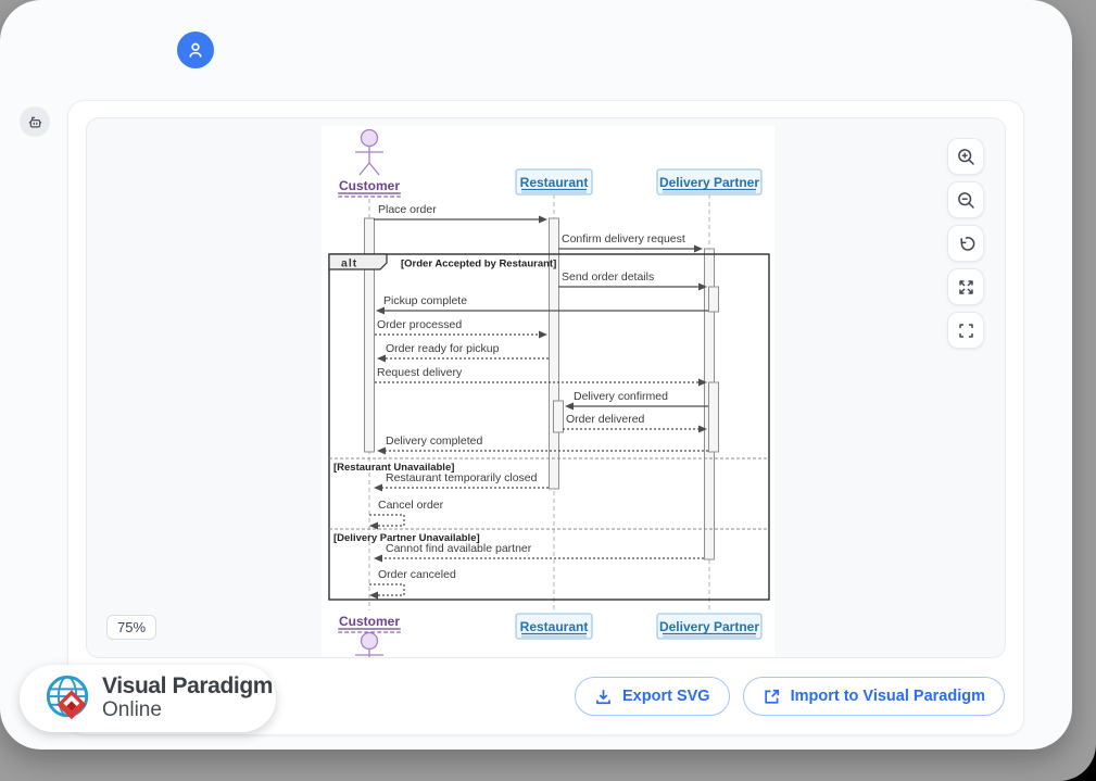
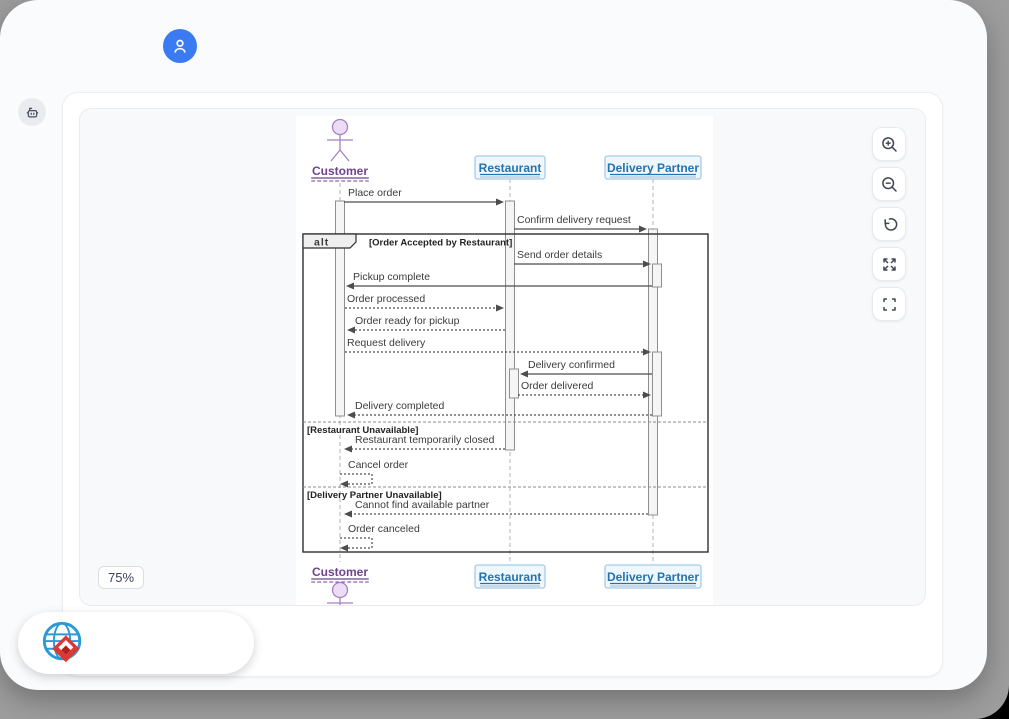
  alt
  [Order Accepted by Restaurant]
  [Restaurant Unavailable]
  [Delivery Partner Unavailable]
  Place order
  Confirm delivery request
  Send order details
  Pickup complete
  Order processed
  Order ready for pickup
  Request delivery
  Delivery confirmed
  Order delivered
  Delivery completed
  Restaurant temporarily closed
  Cancel order
  Cannot find available partner
  Order canceled
  Customer
  Customer
  Restaurant
  Restaurant
  Delivery Partner
  Delivery Partner
  75%
- Export SVG
- Import to Visual Paradigm
- Visual Paradigm
- Online
